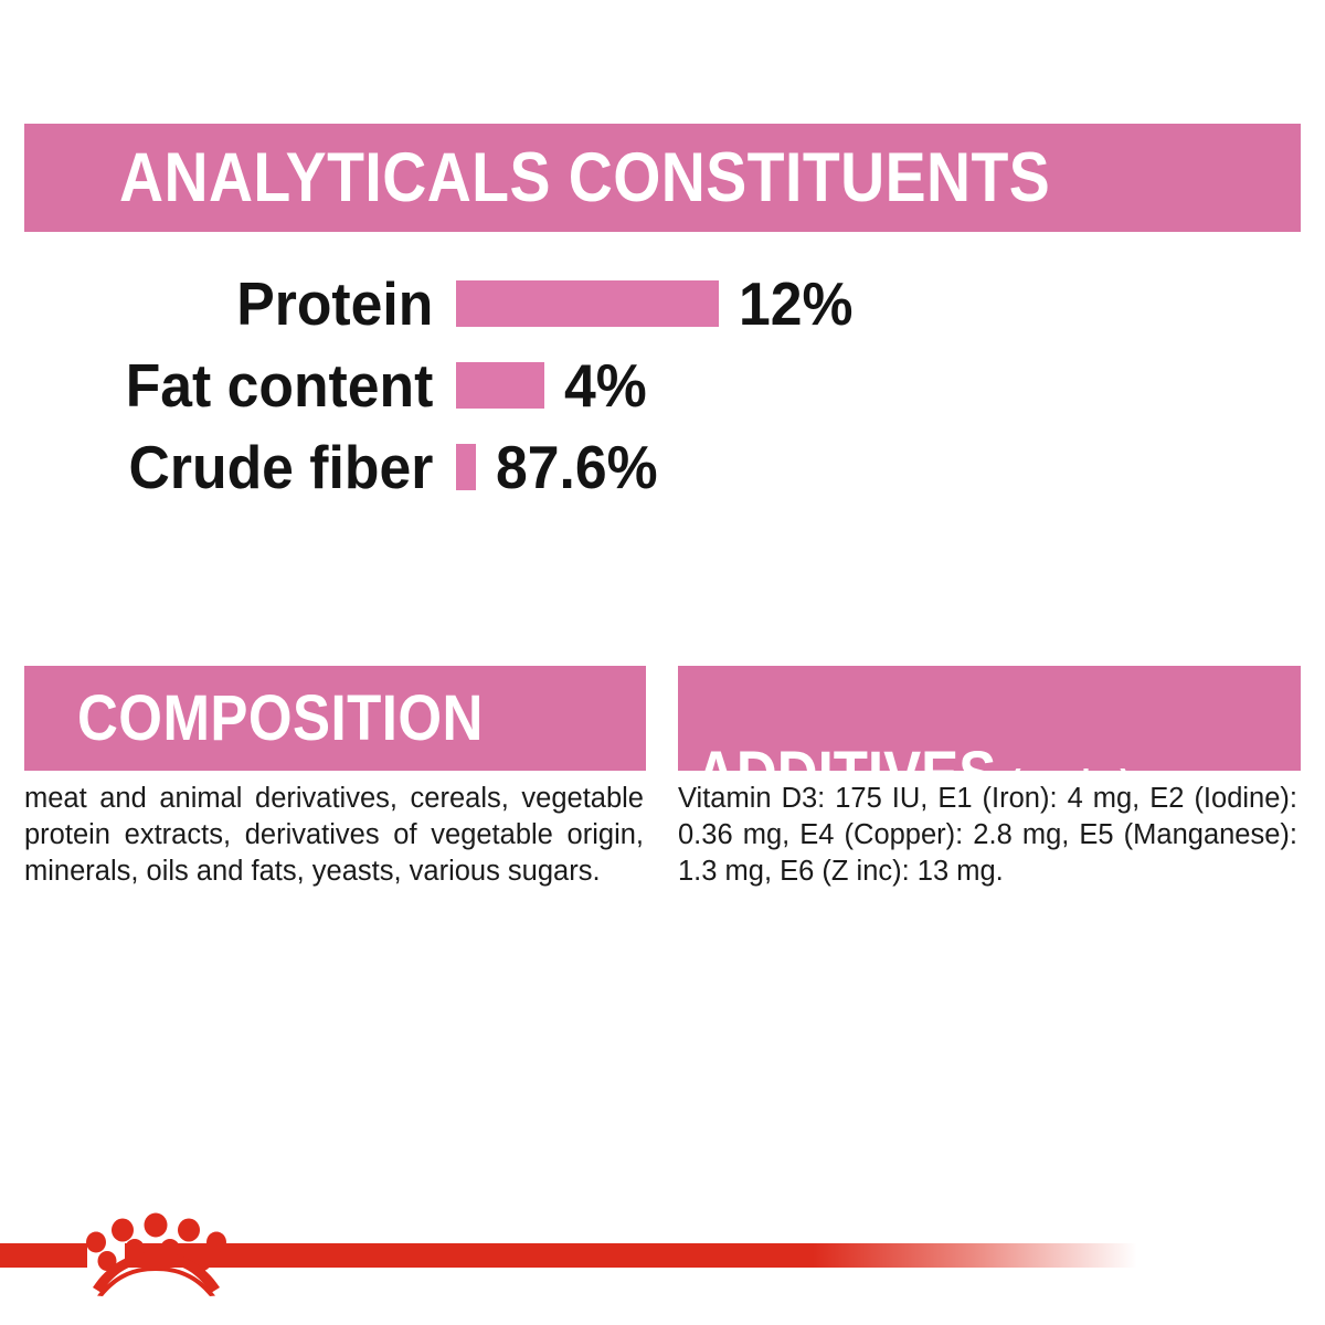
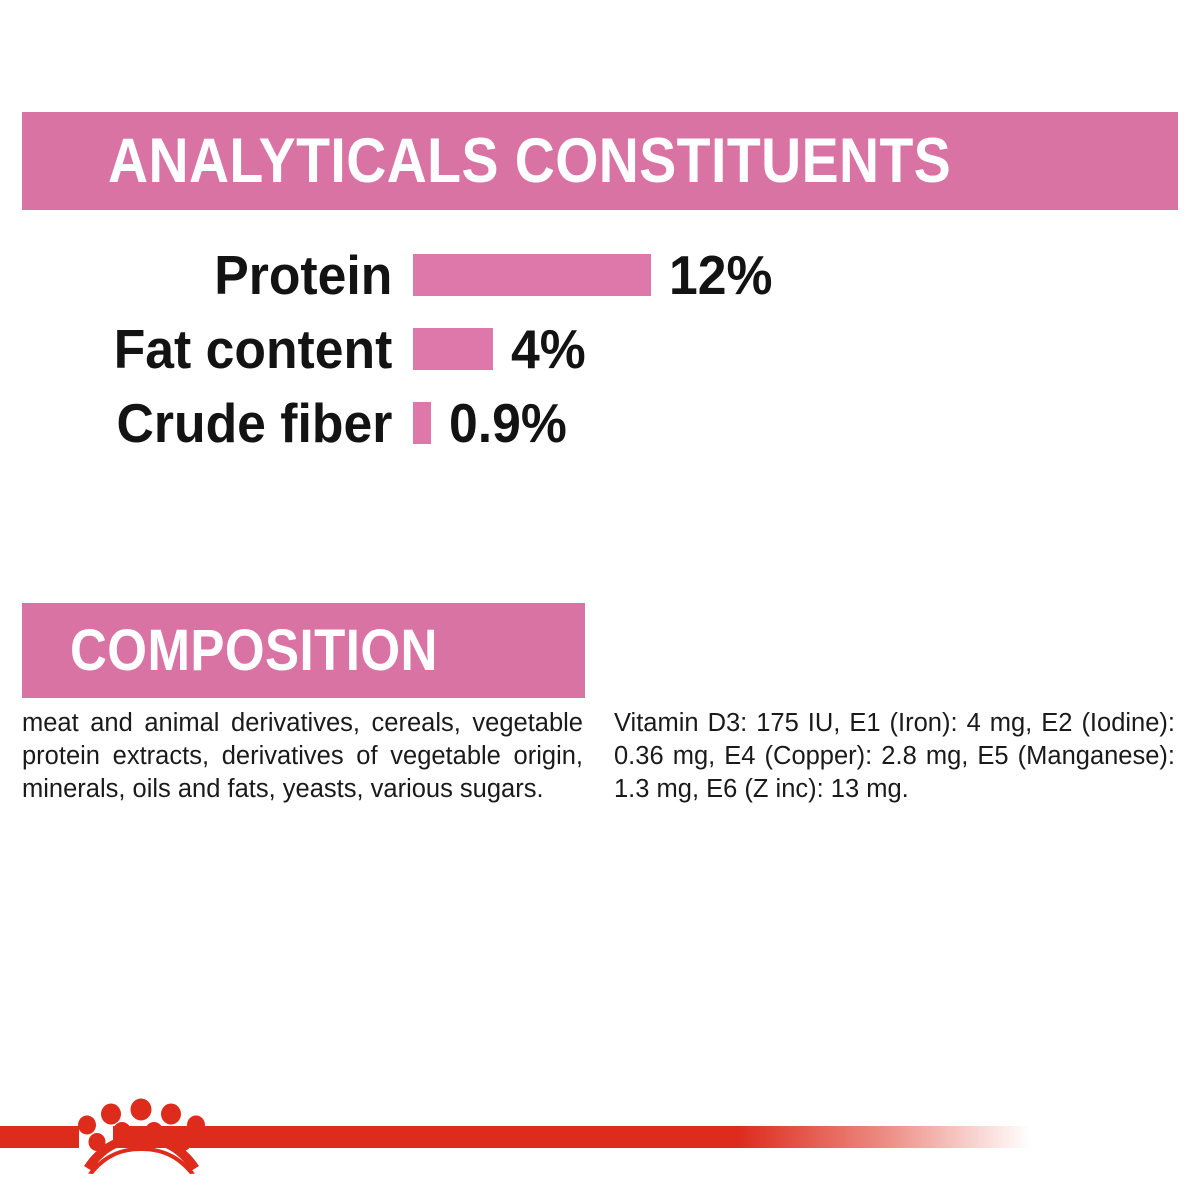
  ANALYTICALS CONSTITUENTS
  Protein
  12%
  Fat content
  4%
  Crude fiber
- 87.6%
+ 0.9%
  COMPOSITION
- ADDITIVES (per kg)
  meat and animal derivatives, cereals, vegetable protein extracts, derivatives of vegetable origin, minerals, oils and fats, yeasts, various sugars.
  Vitamin D3: 175 IU, E1 (Iron): 4 mg, E2 (Iodine): 0.36 mg, E4 (Copper): 2.8 mg, E5 (Manganese): 1.3 mg, E6 (Z inc): 13 mg.
